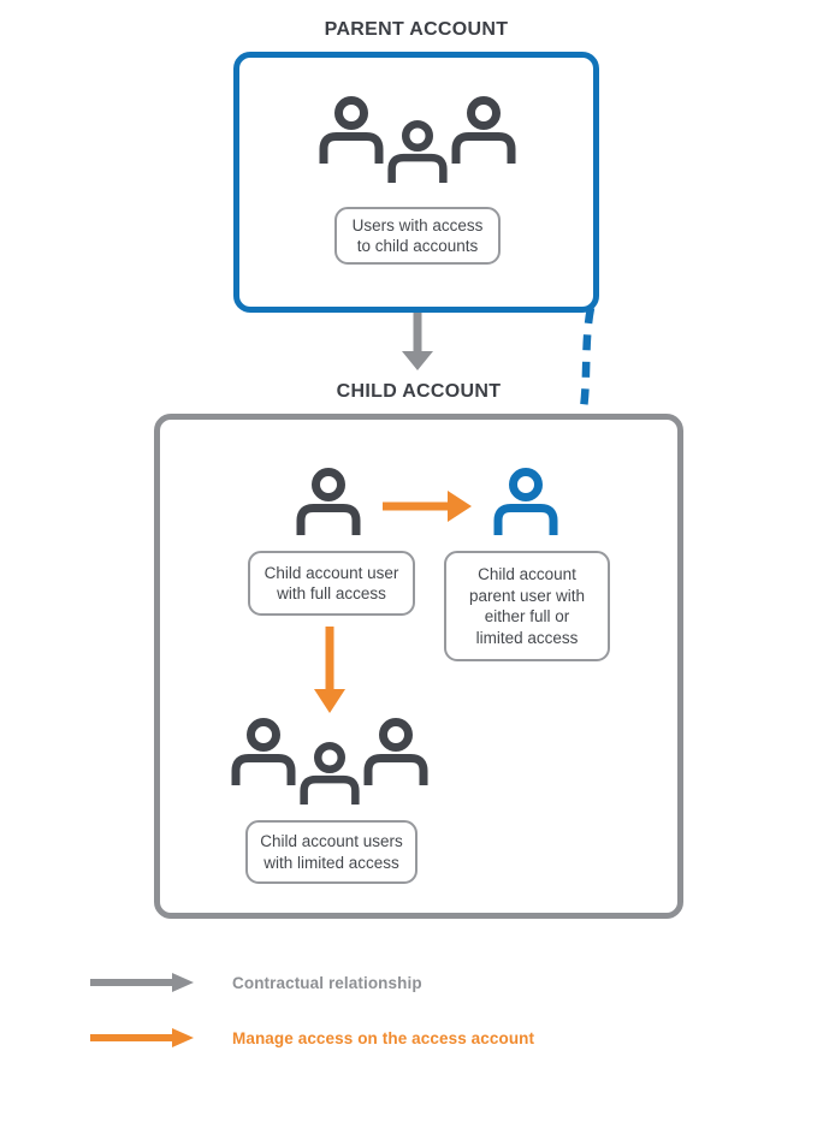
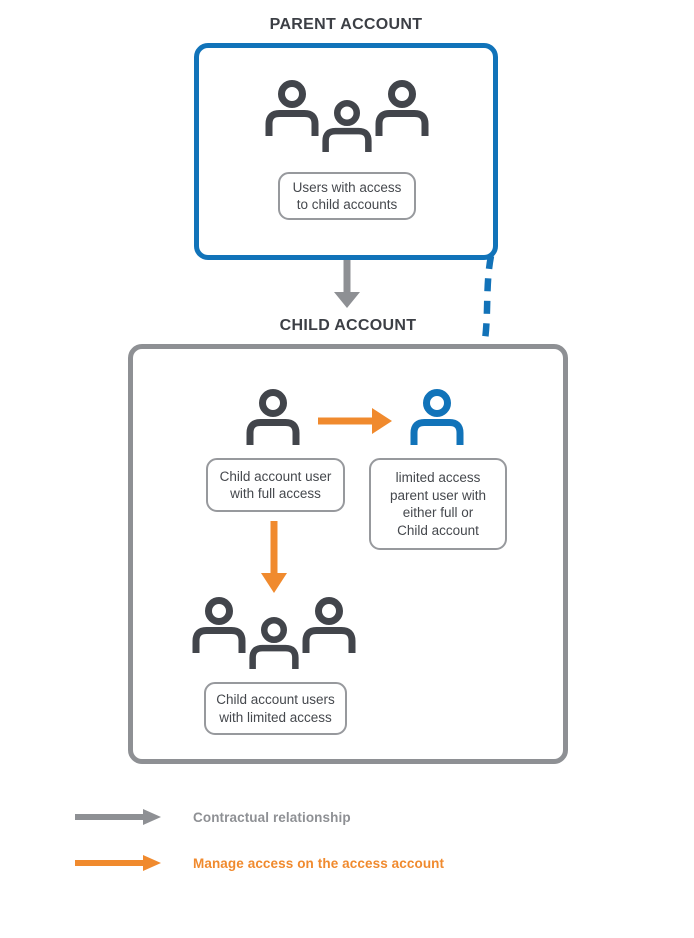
  PARENT ACCOUNT
  Users with access
  to child accounts
  CHILD ACCOUNT
  Child account user
  with full access
- Child account
+ limited access
  parent user with
  either full or
- limited access
+ Child account
  Child account users
  with limited access
  Contractual relationship
  Manage access on the access account
